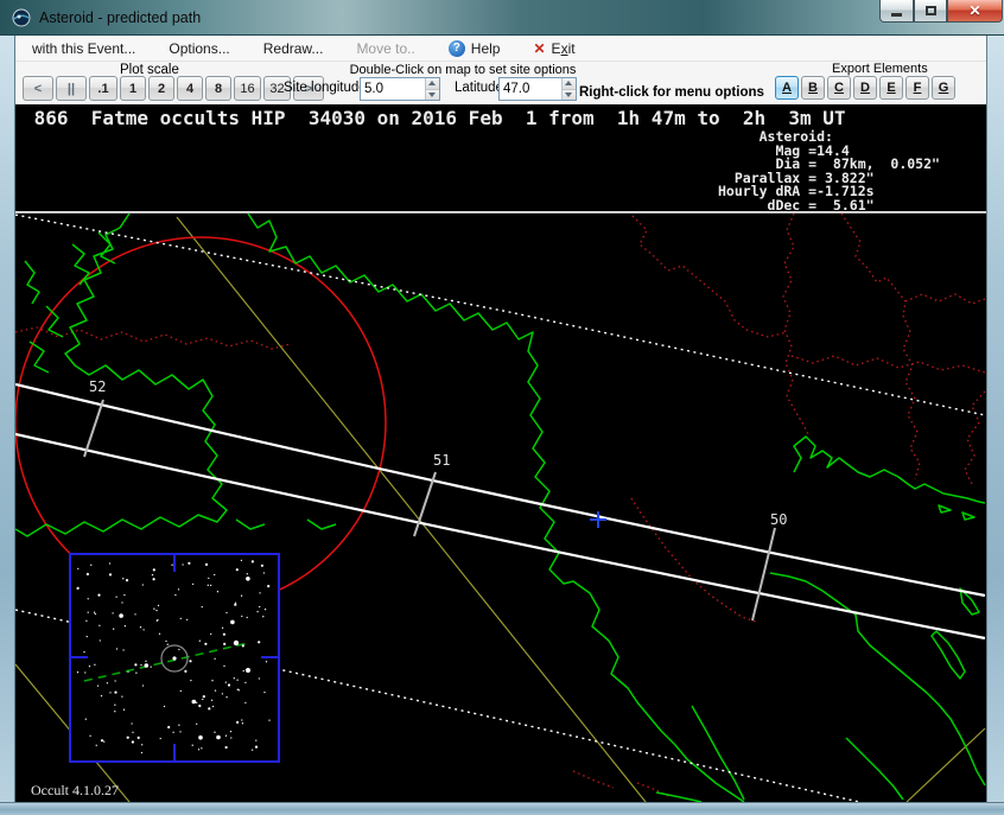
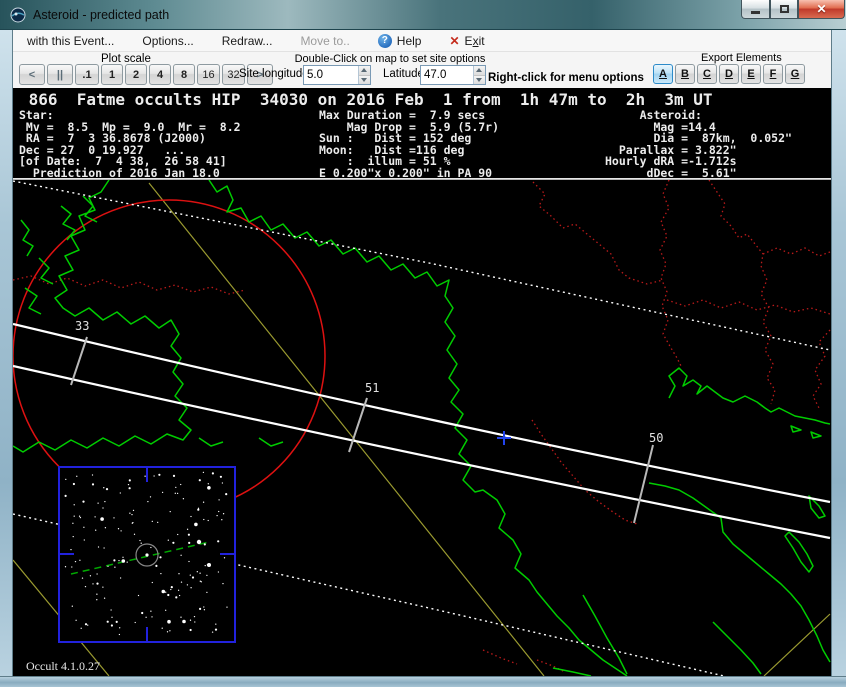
  Asteroid - predicted path
  ✕
  with this Event...
  Options...
  Redraw...
  Move to..
  ?
  Help
  ✕
  Exit
  Plot scale
  <
  ||
  .1
  1
  2
  4
  8
  16
  32
  >
  Double-Click on map to set site options
  Site longitud
  5.0
  Latitud
  47.0
  Right-click for menu options
  Export Elements
  A
  B
  C
  D
  E
  F
  G
  866 Fatme occults HIP 34030 on 2016 Feb 1 from 1h 47m to 2h 3m UT
+ Star:
+ Mv = 8.5 Mp = 9.0 Mr = 8.2
+ RA = 7 3 36.8678 (J2000)
+ Dec = 27 0 19.927 ...
+ [of Date: 7 4 38, 26 58 41]
+ Prediction of 2016 Jan 18.0
+ Max Duration = 7.9 secs
+ Mag Drop = 5.9 (5.7r)
+ Sun : Dist = 152 deg
+ Moon: Dist =116 deg
+ : illum = 51 %
+ E 0.200"x 0.200" in PA 90
  Asteroid:
  Mag =14.4
  Dia = 87km, 0.052"
  Parallax = 3.822"
  Hourly dRA =-1.712s
  dDec = 5.61"
- 52
+ 33
  51
  50
  Occult 4.1.0.27
